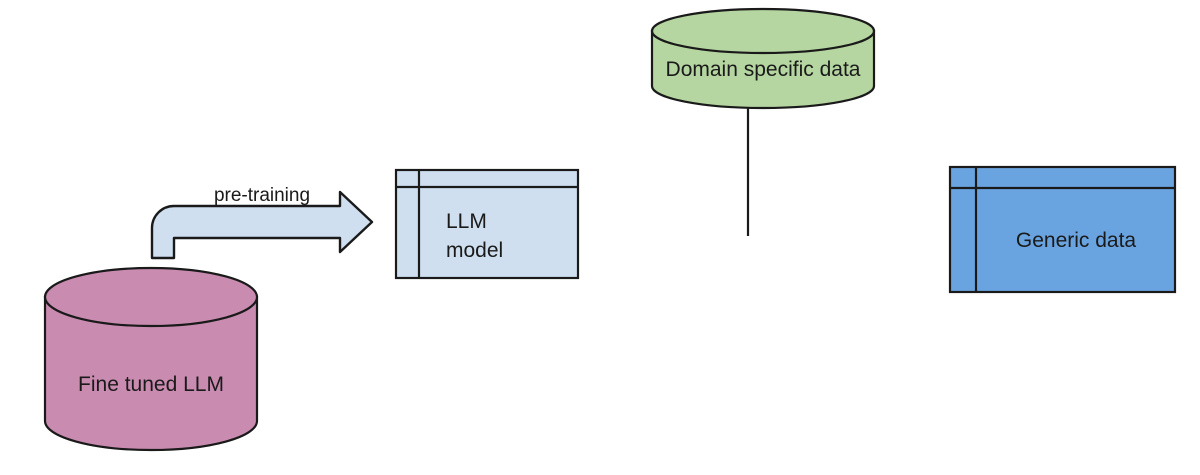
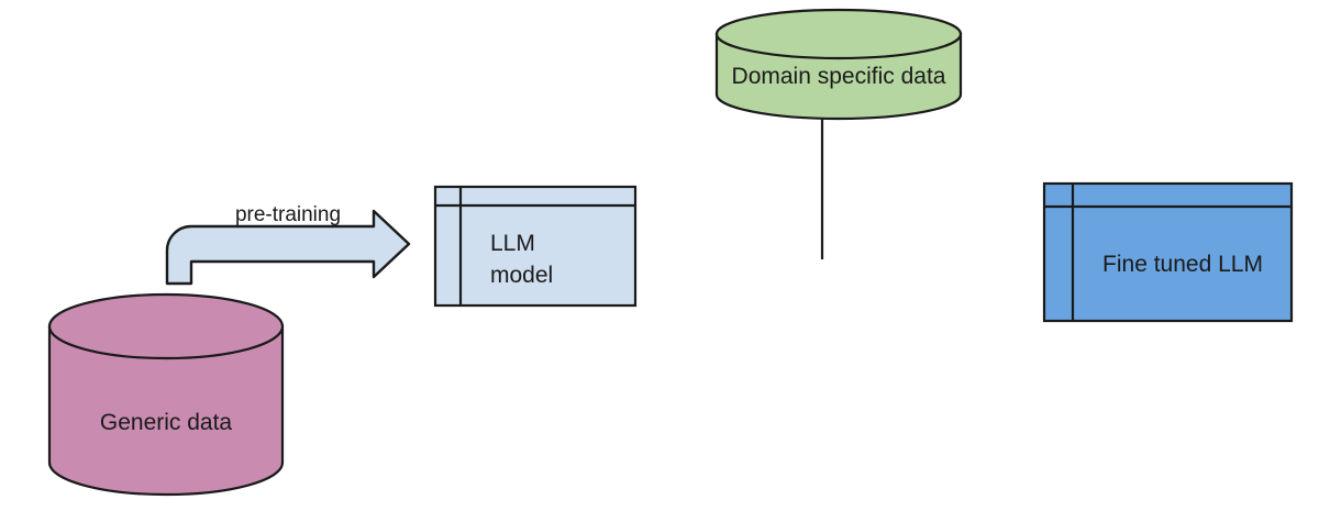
- Fine tuned LLM
+ Generic data
  Domain specific data
  pre-training
  LLM
  model
- Generic data
+ Fine tuned LLM
